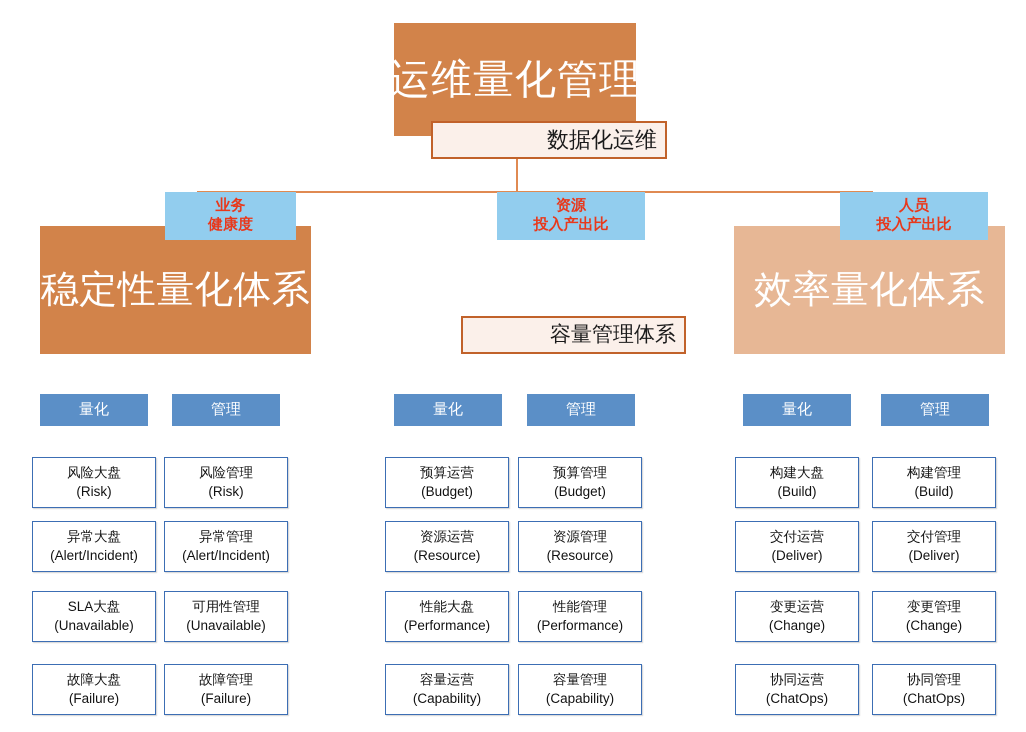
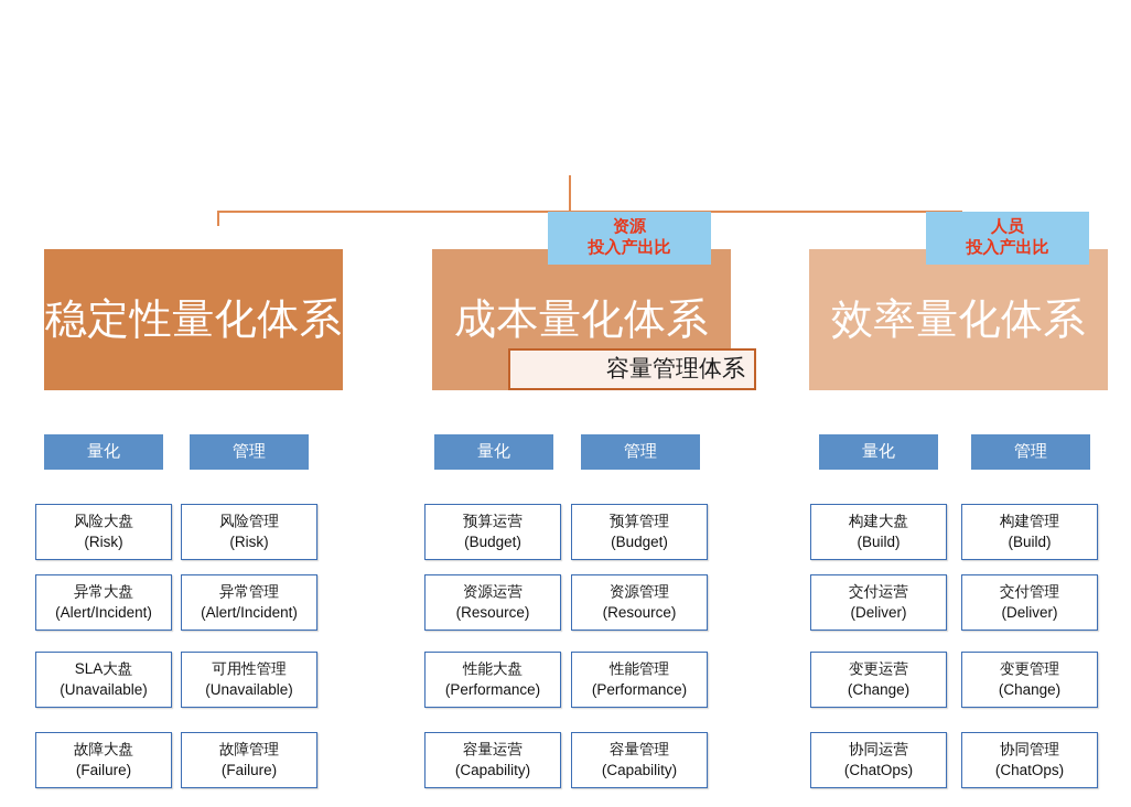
- 运维量化管理
- 数据化运维
  稳定性量化体系
- 业务
- 健康度
  量化
  管理
  风险大盘
  (Risk)
  风险管理
  (Risk)
  异常大盘
  (Alert/Incident)
  异常管理
  (Alert/Incident)
  SLA大盘
  (Unavailable)
  可用性管理
  (Unavailable)
  故障大盘
  (Failure)
  故障管理
  (Failure)
+ 成本量化体系
  资源
  投入产出比
  容量管理体系
  量化
  管理
  预算运营
  (Budget)
  预算管理
  (Budget)
  资源运营
  (Resource)
  资源管理
  (Resource)
  性能大盘
  (Performance)
  性能管理
  (Performance)
  容量运营
  (Capability)
  容量管理
  (Capability)
  效率量化体系
  人员
  投入产出比
  量化
  管理
  构建大盘
  (Build)
  构建管理
  (Build)
  交付运营
  (Deliver)
  交付管理
  (Deliver)
  变更运营
  (Change)
  变更管理
  (Change)
  协同运营
  (ChatOps)
  协同管理
  (ChatOps)
